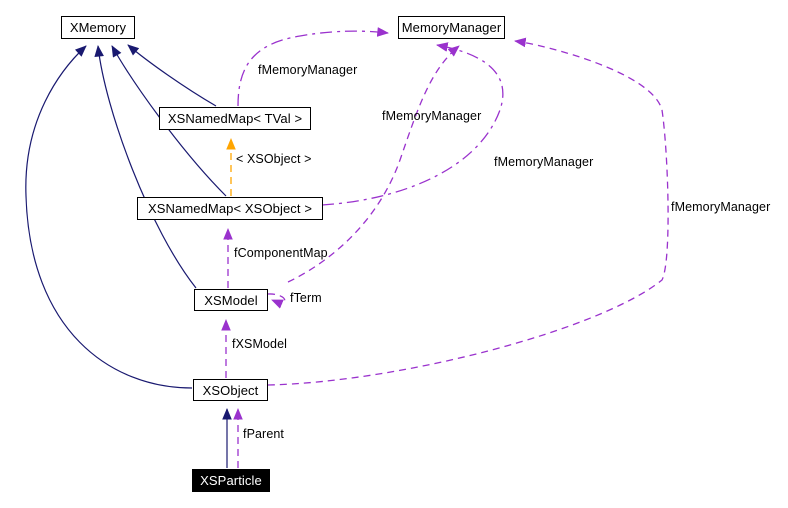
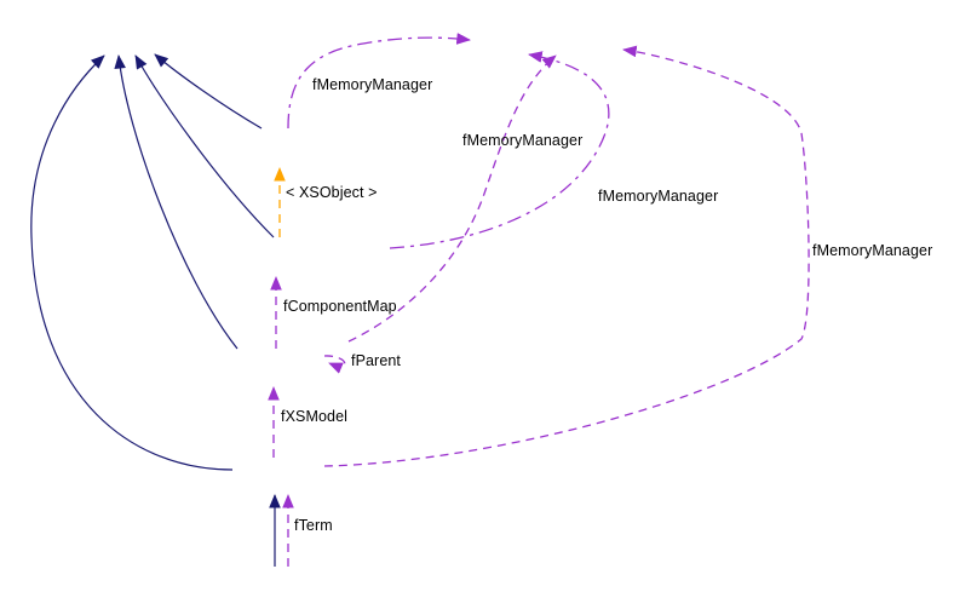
- XMemory
- MemoryManager
- XSNamedMap< TVal >
- XSNamedMap< XSObject >
- XSModel
- XSObject
- XSParticle
  fMemoryManager
  fMemoryManager
  fMemoryManager
  fMemoryManager
  < XSObject >
  fComponentMap
- fTerm
+ fParent
  fXSModel
- fParent
+ fTerm
